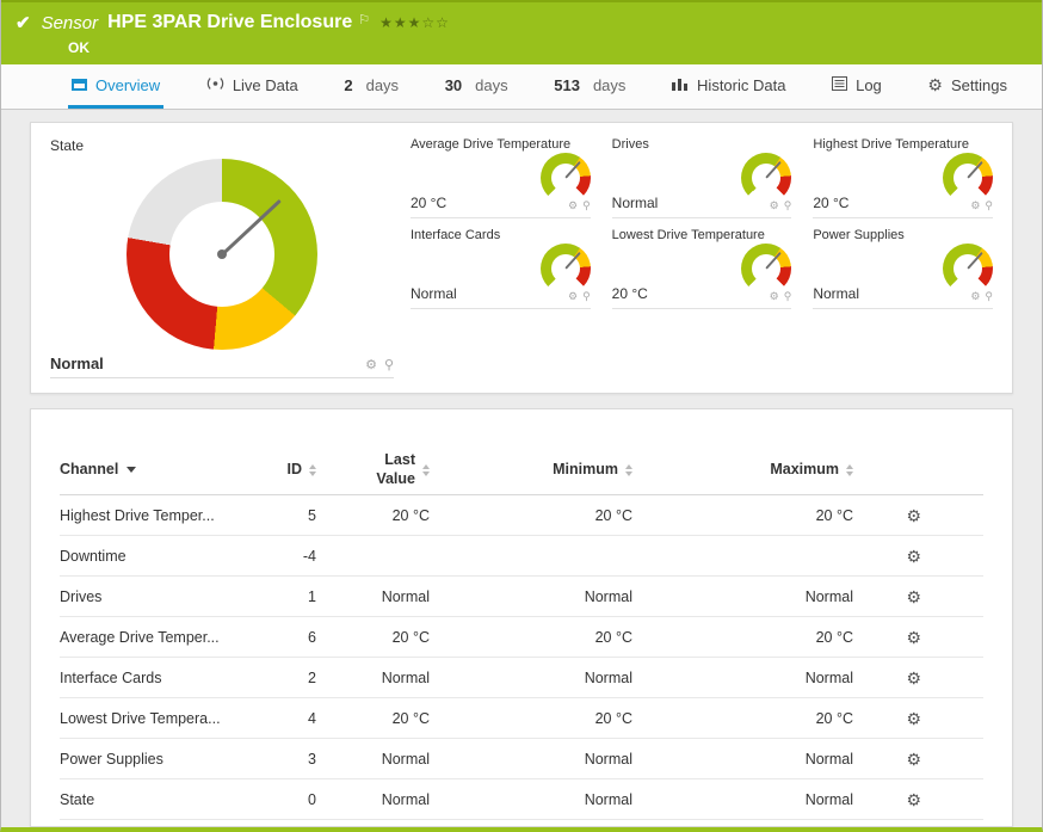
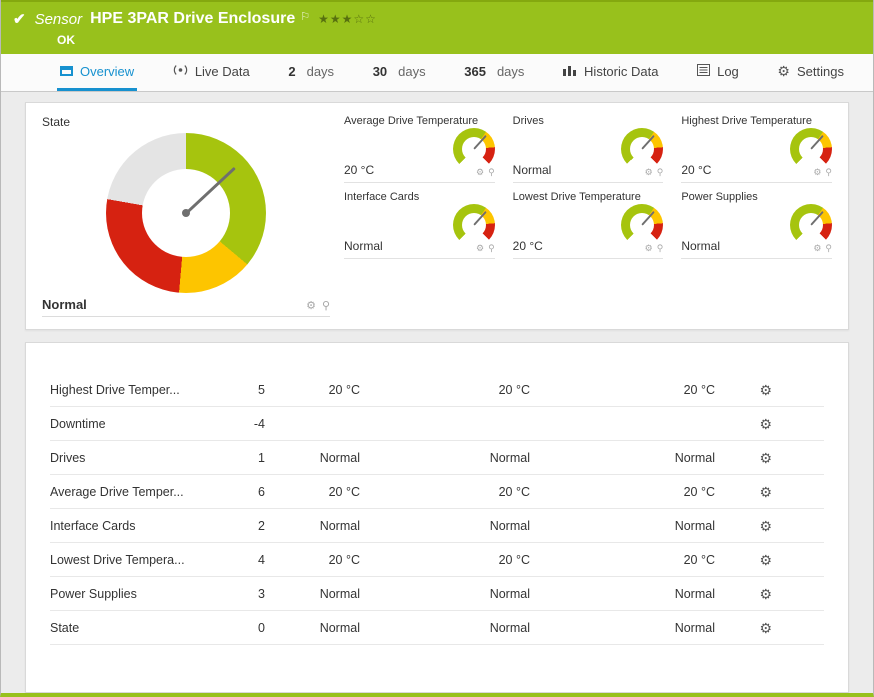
  ✔
  Sensor
  HPE 3PAR Drive Enclosure
  ⚐
  ★★★☆☆
  OK
  Overview
  Live Data
  2
  days
  30
  days
- 513
+ 365
  days
  Historic Data
  Log
  ⚙
  Settings
  State
  Normal
  ⚙
  ⚲
  Average Drive Temperature
  20 °C
  ⚙
  ⚲
  Drives
  Normal
  ⚙
  ⚲
  Highest Drive Temperature
  20 °C
  ⚙
  ⚲
  Interface Cards
  Normal
  ⚙
  ⚲
  Lowest Drive Temperature
  20 °C
  ⚙
  ⚲
  Power Supplies
  Normal
  ⚙
  ⚲
- Channel
- ID
- Last Value
- Minimum
- Maximum
  Highest Drive Temper...
  5
  20 °C
  20 °C
  20 °C
  ⚙
  Downtime
  -4
  ⚙
  Drives
  1
  Normal
  Normal
  Normal
  ⚙
  Average Drive Temper...
  6
  20 °C
  20 °C
  20 °C
  ⚙
  Interface Cards
  2
  Normal
  Normal
  Normal
  ⚙
  Lowest Drive Tempera...
  4
  20 °C
  20 °C
  20 °C
  ⚙
  Power Supplies
  3
  Normal
  Normal
  Normal
  ⚙
  State
  0
  Normal
  Normal
  Normal
  ⚙
